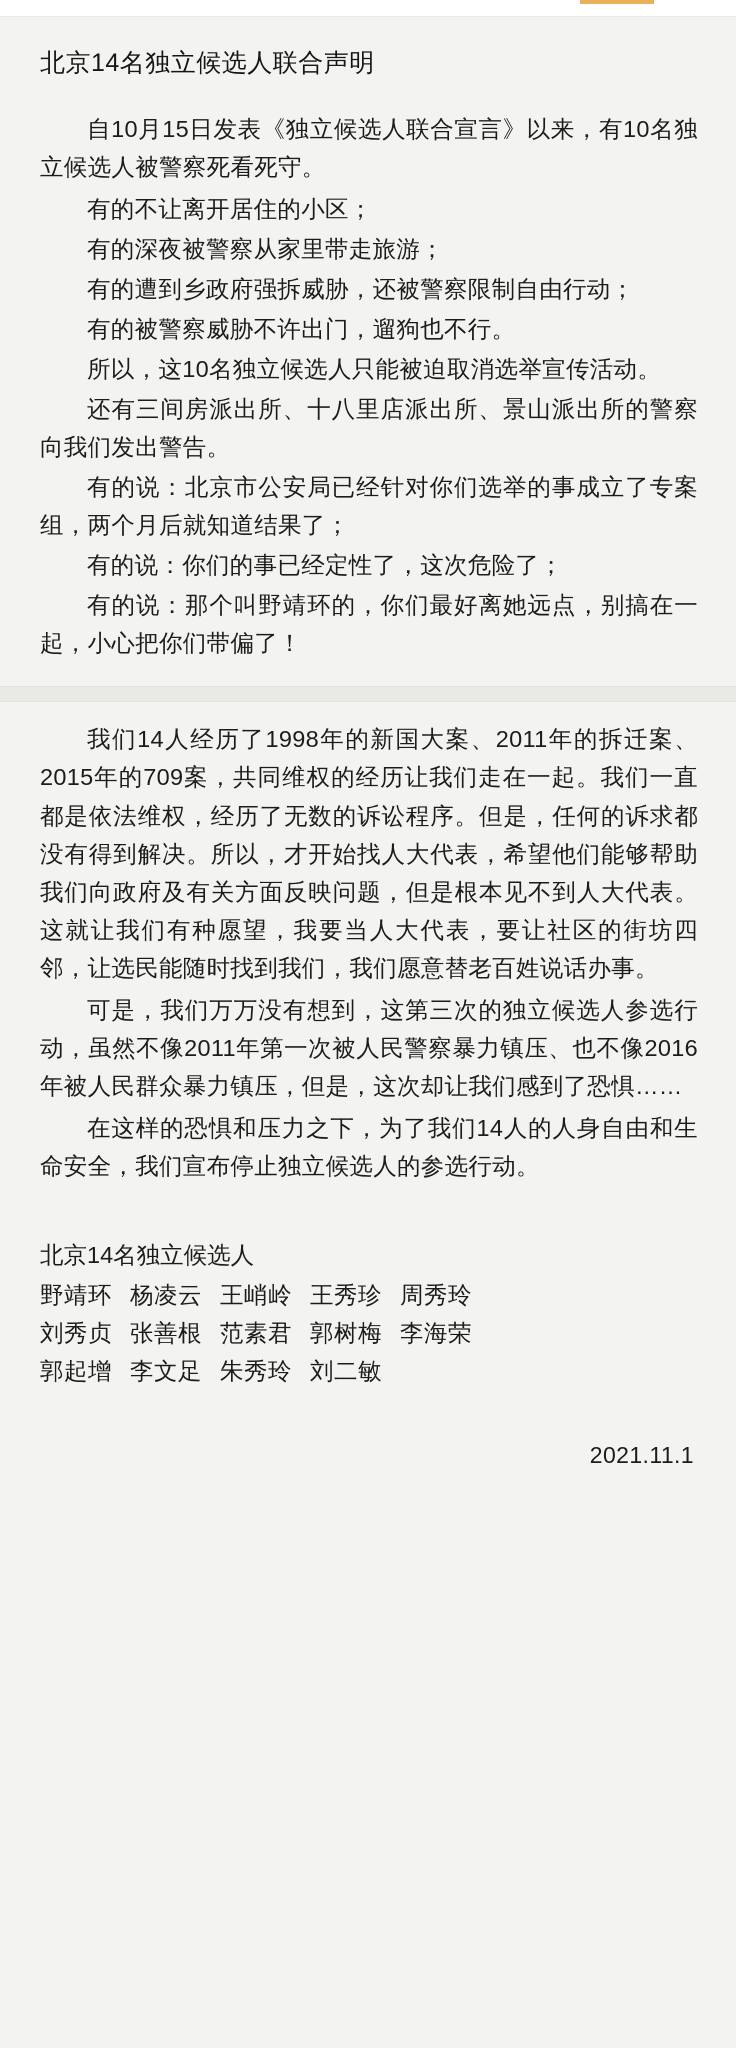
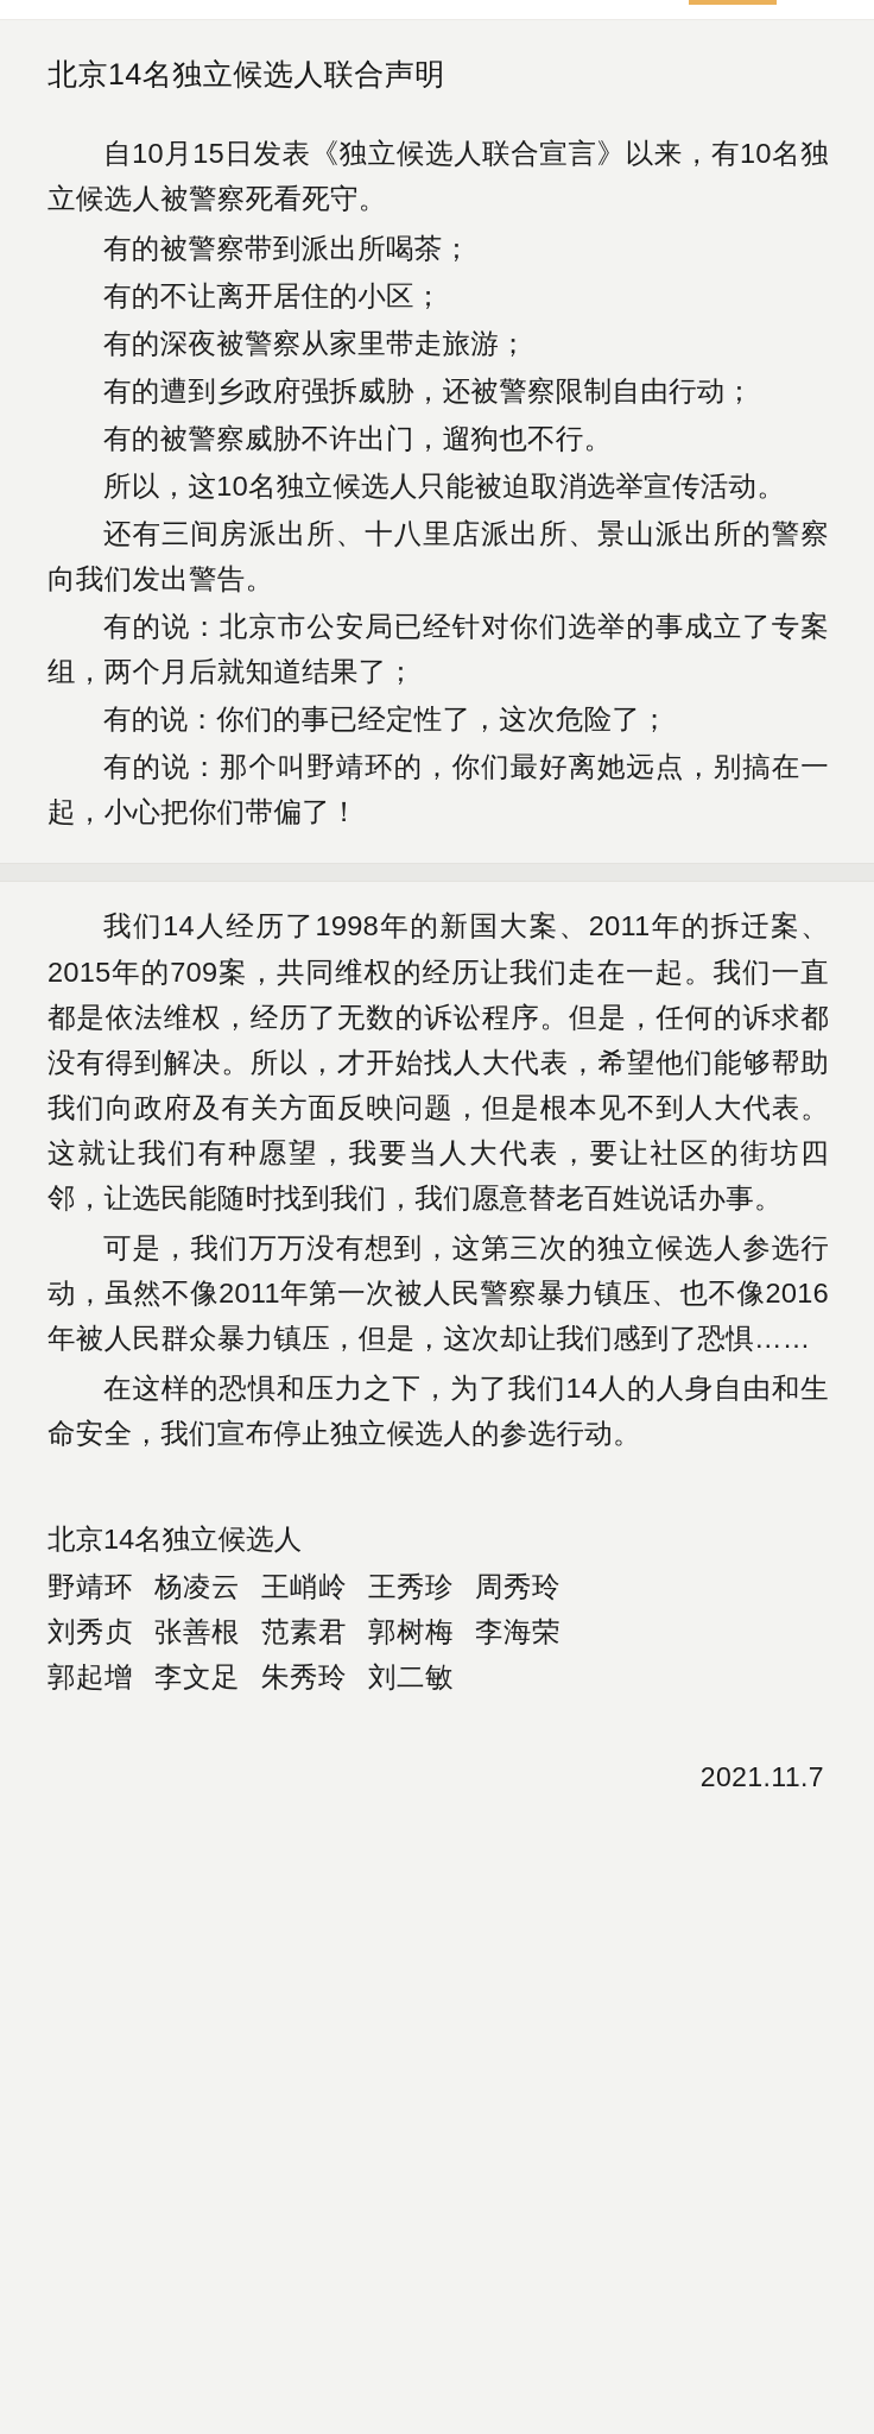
  北京14名独立候选人联合声明
  自10月15日发表《独立候选人联合宣言》以来，有10名独立候选人被警察死看死守。
+ 有的被警察带到派出所喝茶；
  有的不让离开居住的小区；
  有的深夜被警察从家里带走旅游；
  有的遭到乡政府强拆威胁，还被警察限制自由行动；
  有的被警察威胁不许出门，遛狗也不行。
  所以，这10名独立候选人只能被迫取消选举宣传活动。
  还有三间房派出所、十八里店派出所、景山派出所的警察向我们发出警告。
  有的说：北京市公安局已经针对你们选举的事成立了专案组，两个月后就知道结果了；
  有的说：你们的事已经定性了，这次危险了；
  有的说：那个叫野靖环的，你们最好离她远点，别搞在一起，小心把你们带偏了！
  我们14人经历了1998年的新国大案、2011年的拆迁案、2015年的709案，共同维权的经历让我们走在一起。我们一直都是依法维权，经历了无数的诉讼程序。但是，任何的诉求都没有得到解决。所以，才开始找人大代表，希望他们能够帮助我们向政府及有关方面反映问题，但是根本见不到人大代表。这就让我们有种愿望，我要当人大代表，要让社区的街坊四邻，让选民能随时找到我们，我们愿意替老百姓说话办事。
  可是，我们万万没有想到，这第三次的独立候选人参选行动，虽然不像2011年第一次被人民警察暴力镇压、也不像2016年被人民群众暴力镇压，但是，这次却让我们感到了恐惧……
  在这样的恐惧和压力之下，为了我们14人的人身自由和生命安全，我们宣布停止独立候选人的参选行动。
  北京14名独立候选人
  野靖环 杨凌云 王峭岭 王秀珍 周秀玲
  刘秀贞 张善根 范素君 郭树梅 李海荣
  郭起增 李文足 朱秀玲 刘二敏
- 2021.11.1
+ 2021.11.7
